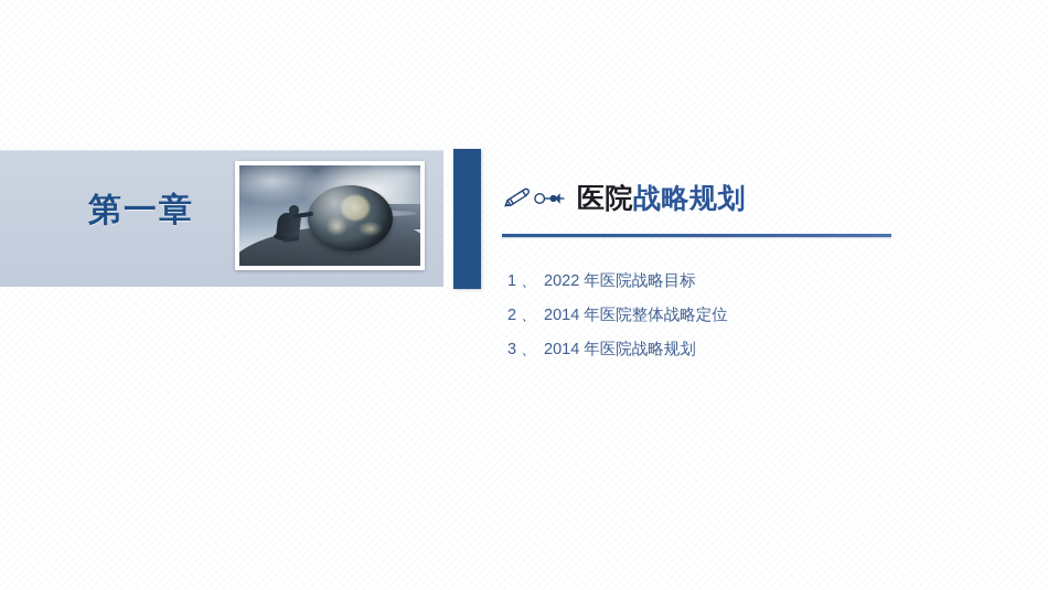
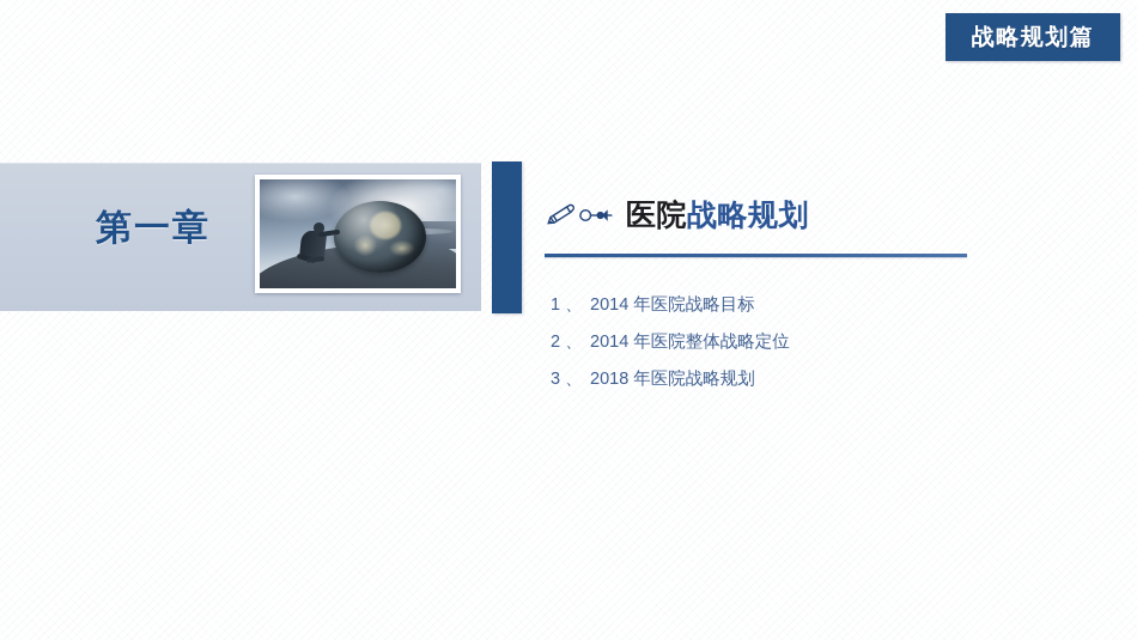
+ 战略规划篇
  第一章
  医院战略规划
  1 、
- 2022 年医院战略目标
+ 2014 年医院战略目标
  2 、
  2014 年医院整体战略定位
  3 、
- 2014 年医院战略规划
+ 2018 年医院战略规划
